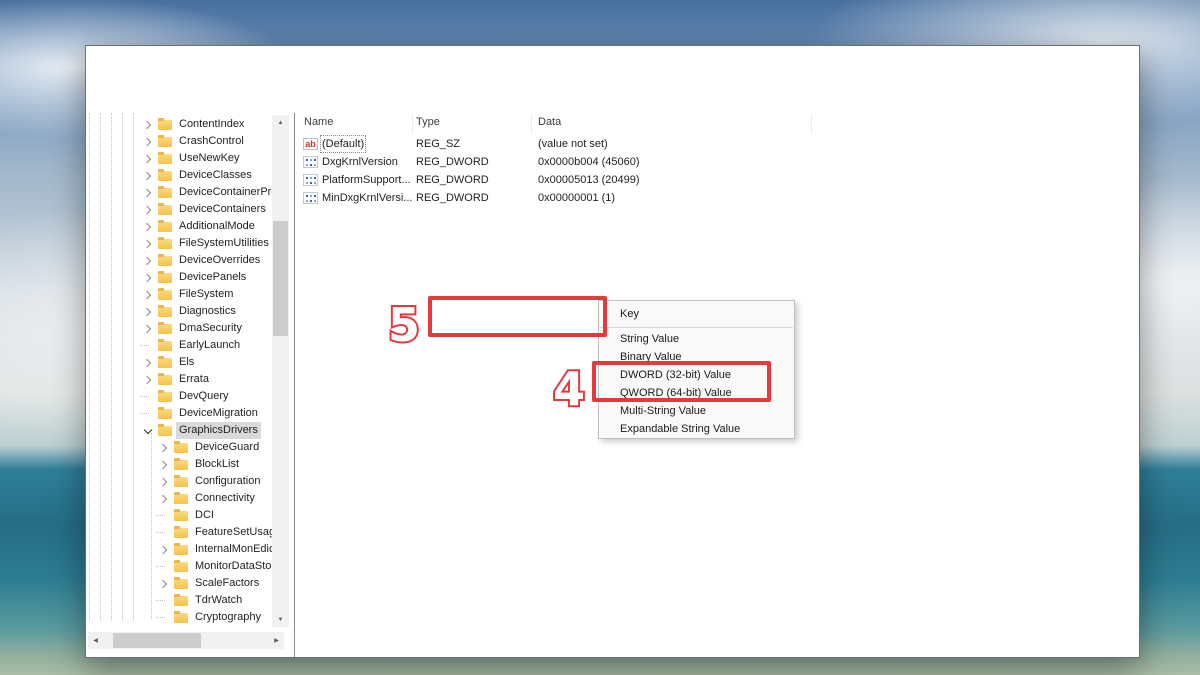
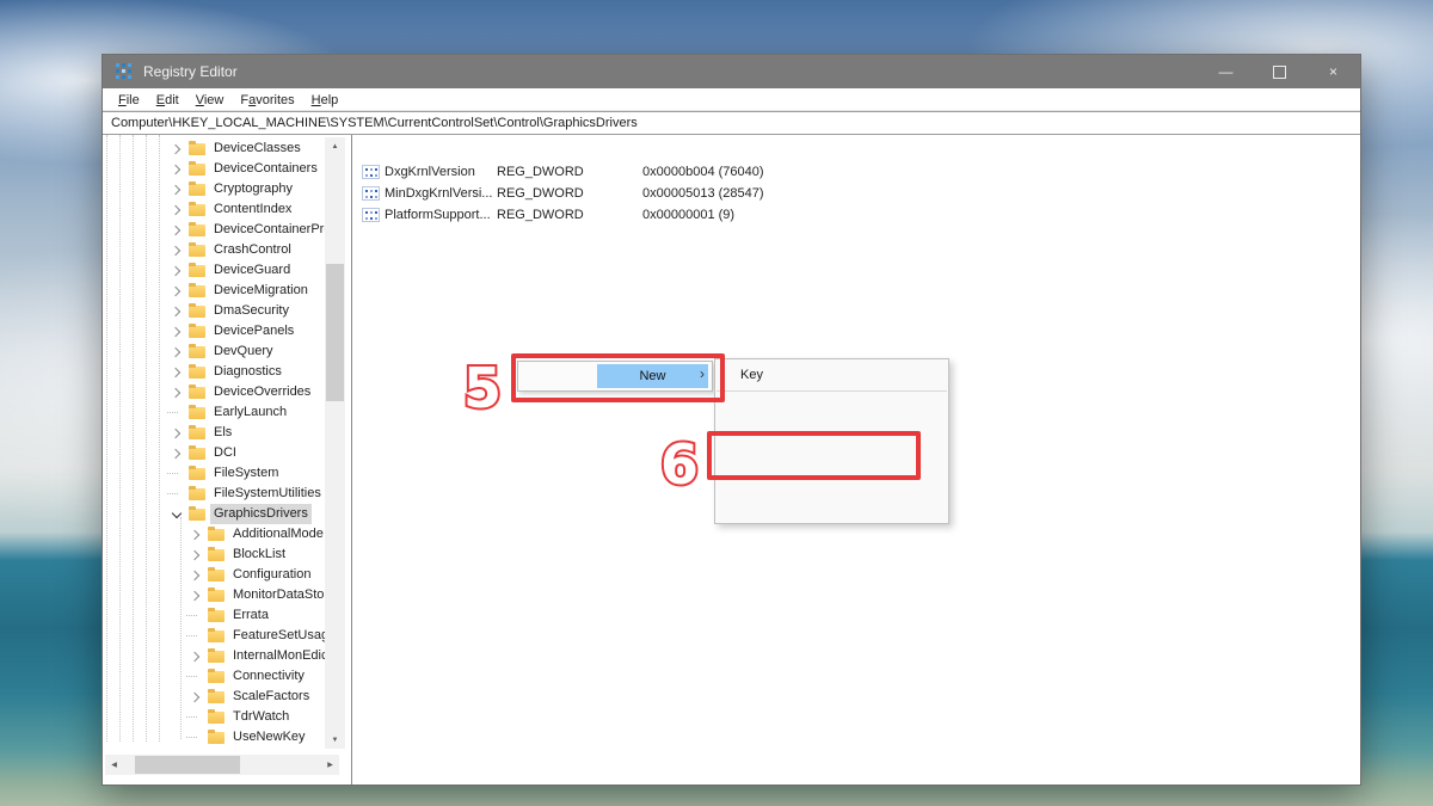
+ Registry Editor
+ —
+ ×
+ File Edit View Favorites Help
+ Computer\HKEY_LOCAL_MACHINE\SYSTEM\CurrentControlSet\Control\GraphicsDrivers
- ContentIndex
+ DeviceClasses
- CrashControl
+ DeviceContainers
- UseNewKey
+ Cryptography
- DeviceClasses
+ ContentIndex
  DeviceContainerPr
- DeviceContainers
+ CrashControl
- AdditionalMode
+ DeviceGuard
- FileSystemUtilities
+ DeviceMigration
- DeviceOverrides
+ DmaSecurity
  DevicePanels
- FileSystem
+ DevQuery
  Diagnostics
- DmaSecurity
+ DeviceOverrides
  EarlyLaunch
  Els
- Errata
+ DCI
- DevQuery
+ FileSystem
- DeviceMigration
+ FileSystemUtilities
  GraphicsDrivers
- DeviceGuard
+ AdditionalMode
  BlockList
  Configuration
- Connectivity
+ MonitorDataSto
- DCI
+ Errata
  FeatureSetUsa
  InternalMonEdi
- MonitorDataSto
+ Connectivity
  ScaleFactors
  TdrWatch
- Cryptography
+ UseNewKey
- Name
- Type
- Data
- ab
- (Default)
- REG_SZ
- (value not set)
  DxgKrnlVersion
  REG_DWORD
- 0x0000b004 (45060)
+ 0x0000b004 (76040)
- PlatformSupport...
+ MinDxgKrnlVersi...
  REG_DWORD
- 0x00005013 (20499)
+ 0x00005013 (28547)
- MinDxgKrnlVersi...
+ PlatformSupport...
  REG_DWORD
- 0x00000001 (1)
+ 0x00000001 (9)
+ New
+ ›
  Key
- String Value
- Binary Value
- DWORD (32-bit) Value
- QWORD (64-bit) Value
- Multi-String Value
- Expandable String Value
  5
- 4
+ 6
